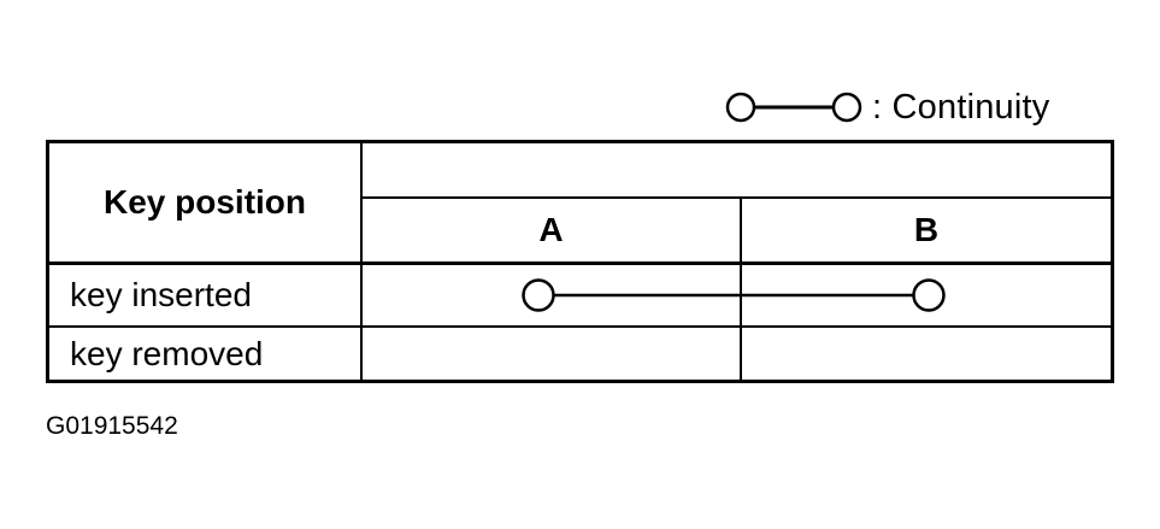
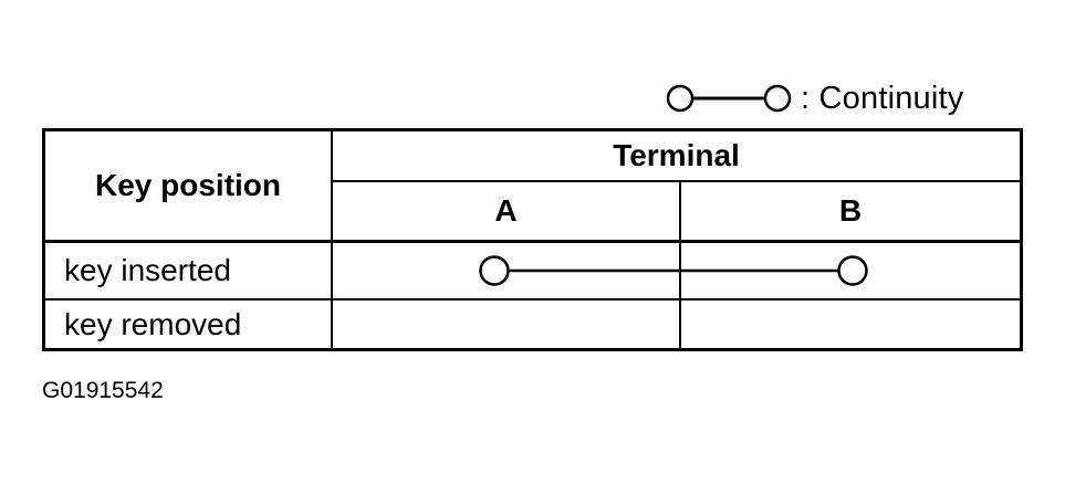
  : Continuity
  Key position
+ Terminal
  A
  B
  key inserted
  key removed
  G01915542
